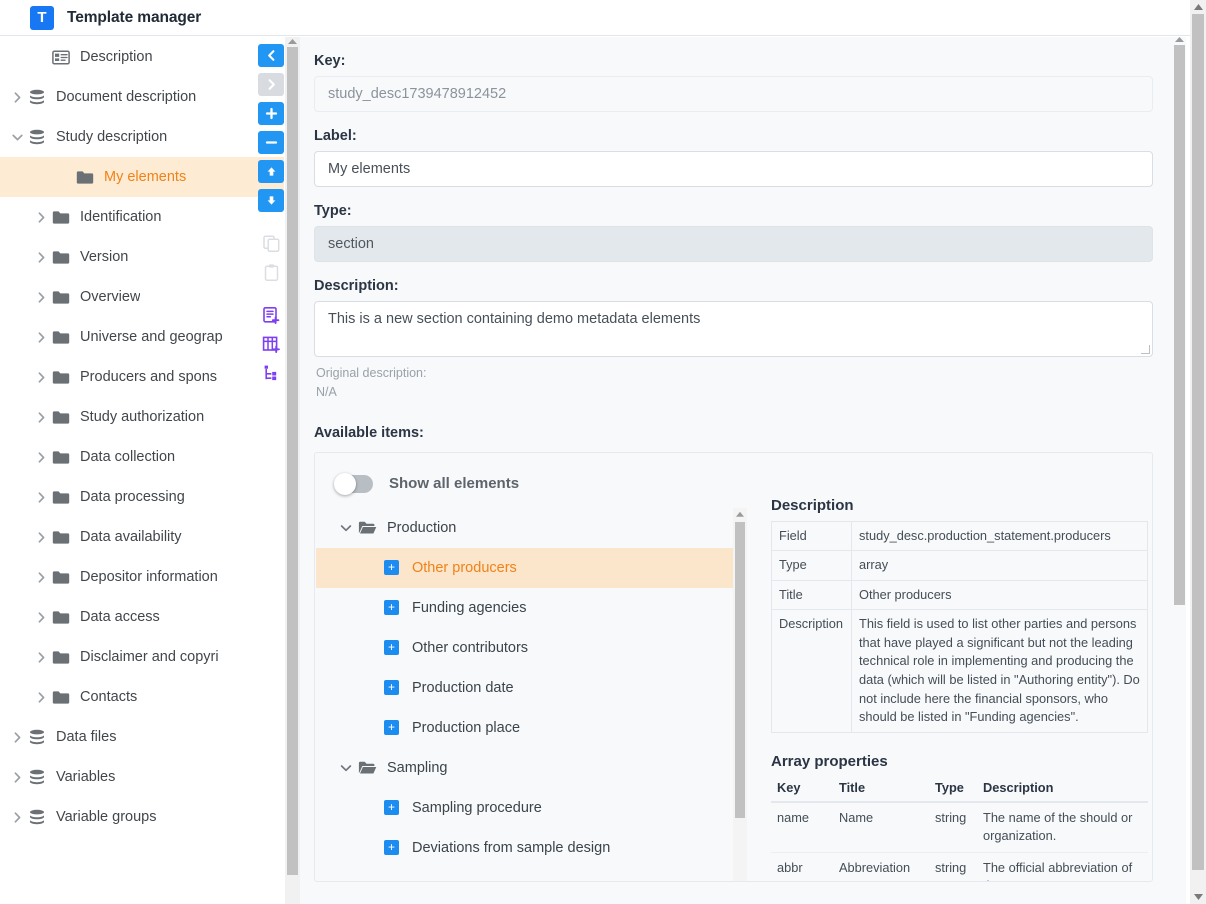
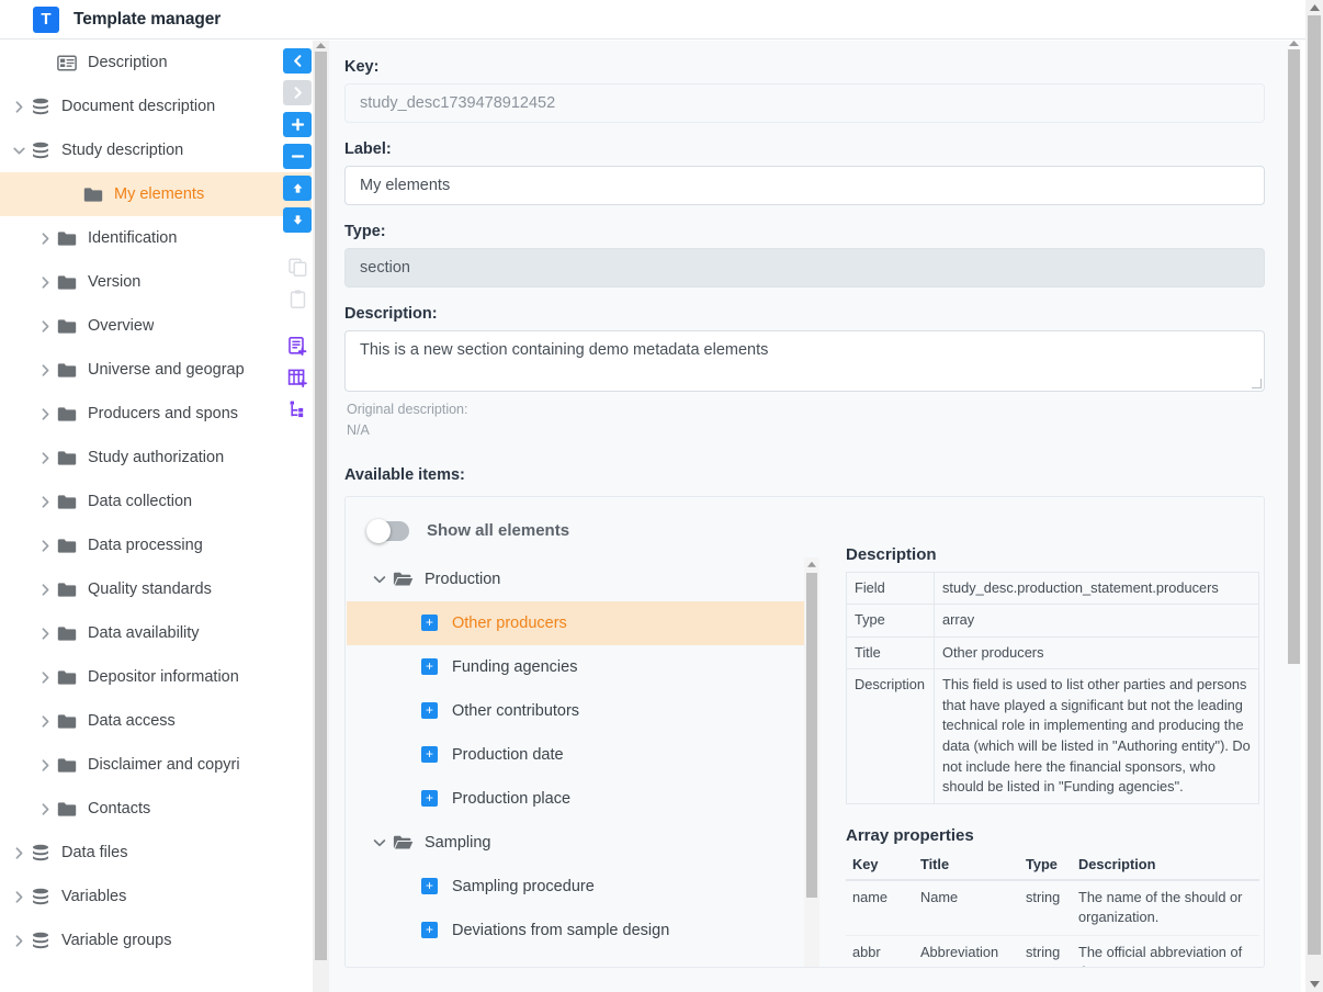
  T
  Template manager
  Description
  Document description
  Study description
  My elements
  Identification
  Version
  Overview
  Universe and geograp
  Producers and spons
  Study authorization
  Data collection
  Data processing
+ Quality standards
  Data availability
  Depositor information
  Data access
  Disclaimer and copyri
  Contacts
  Data files
  Variables
  Variable groups
  Key:
  study_desc1739478912452
  Label:
  My elements
  Type:
  section
  Description:
  This is a new section containing demo metadata elements
  Original description:
  N/A
  Available items:
  Show all elements
  Production
  +
  Other producers
  +
  Funding agencies
  +
  Other contributors
  +
  Production date
  +
  Production place
  Sampling
  +
  Sampling procedure
  +
  Deviations from sample design
  Description
  Field	study_desc.production_statement.producers
  Type	array
  Title	Other producers
  Description	This field is used to list other parties and persons that have played a significant but not the leading technical role in implementing and producing the data (which will be listed in "Authoring entity"). Do not include here the financial sponsors, who should be listed in "Funding agencies".
  Array properties
  Key	Title	Type	Description
  name	Name	string	The name of the should or organization.
  abbr	Abbreviation	string	The official abbreviation of
